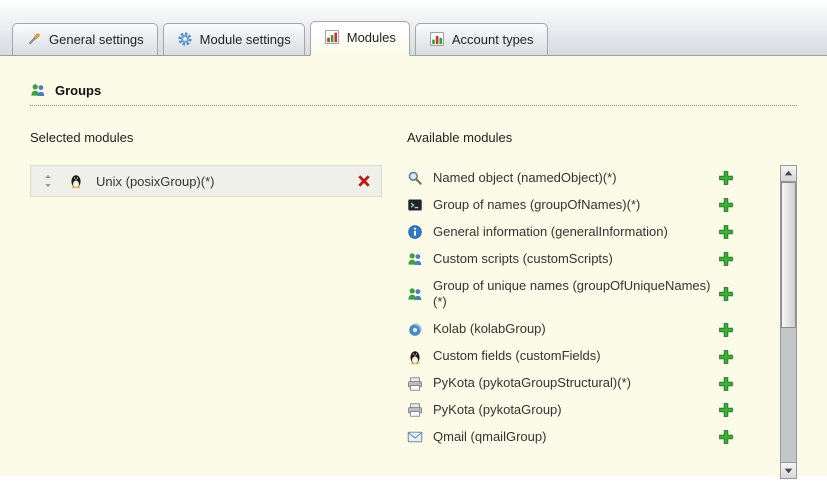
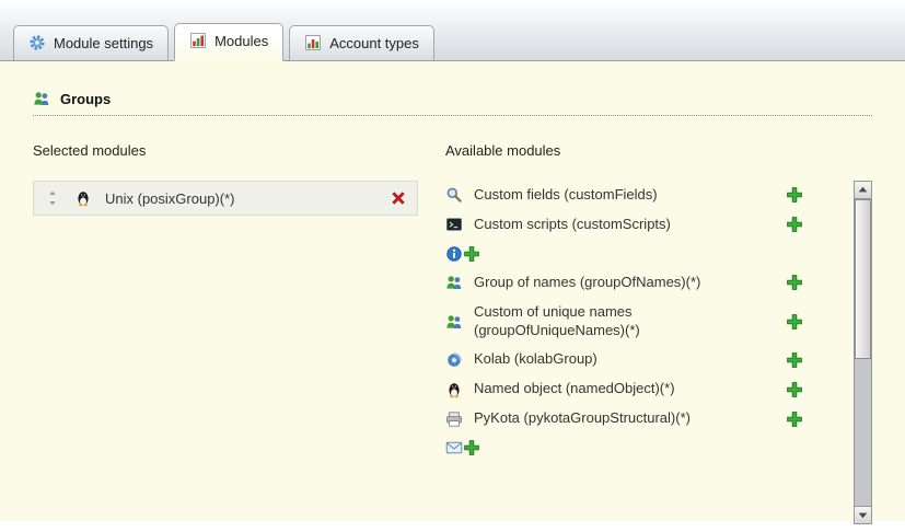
- General settings
  Module settings
  Modules
  Account types
  Groups
  Selected modules
  Unix (posixGroup)(*)
  Available modules
- Named object (namedObject)(*)
+ Custom fields (customFields)
- Group of names (groupOfNames)(*)
+ Custom scripts (customScripts)
- General information (generalInformation)
- Custom scripts (customScripts)
+ Group of names (groupOfNames)(*)
- Group of unique names (groupOfUniqueNames)(*)
+ Custom of unique names (groupOfUniqueNames)(*)
  Kolab (kolabGroup)
- Custom fields (customFields)
+ Named object (namedObject)(*)
  PyKota (pykotaGroupStructural)(*)
- PyKota (pykotaGroup)
- Qmail (qmailGroup)
